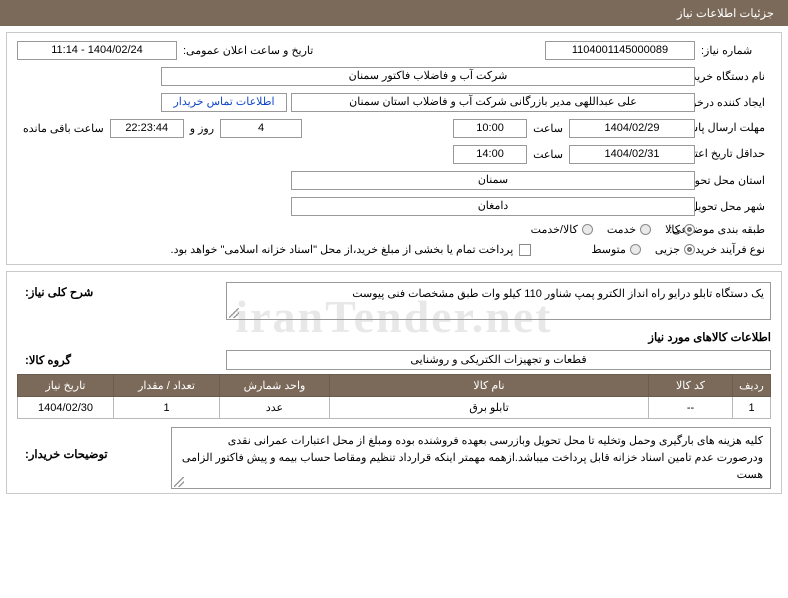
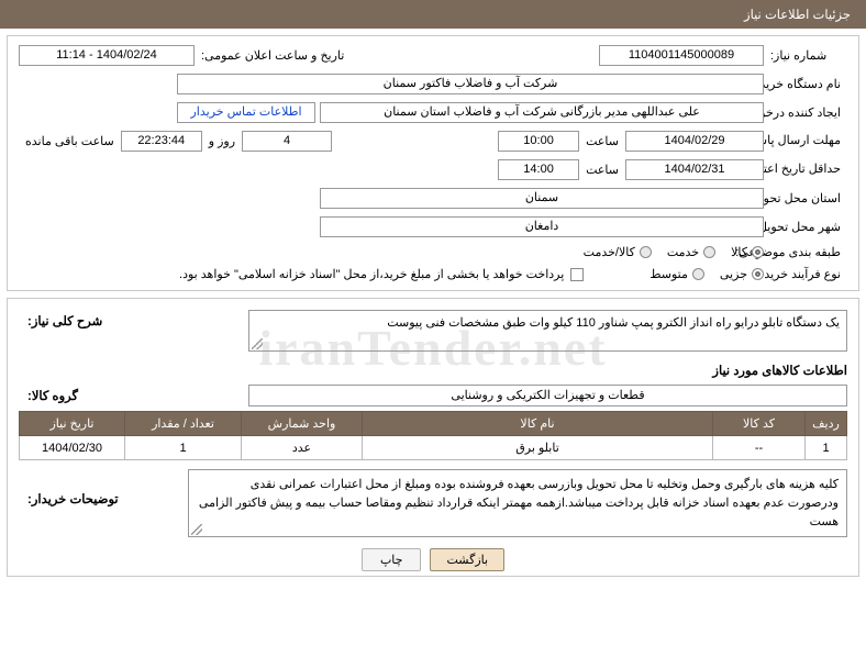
  جزئیات اطلاعات نیاز
  iranTender.net
  شماره نیاز:
  1104001145000089
  تاریخ و ساعت اعلان عمومی:
  1404/02/24 - 11:14
  نام دستگاه خری
  شرکت آب و فاضلاب فاکتور سمنان
  ایجاد کننده درخ
  علی عبداللهی مدیر بازرگانی شرکت آب و فاضلاب استان سمنان
  اطلاعات تماس خریدار
  1404/02/29
  ساعت
  10:00
  4
  روز و
  22:23:44
  ساعت باقی مانده
  1404/02/31
  ساعت
  14:00
  استان محل تحو
  سمنان
  شهر محل تحوی
  دامغان
  طبقه بندی موضی:
  کالا
  خدمت
  کالا/خدمت
  نوع فرآیند خرید
  جزیی
  متوسط
- پرداخت تمام یا بخشی از مبلغ خرید،از محل "اسناد خزانه اسلامی" خواهد بود.
+ پرداخت خواهد یا بخشی از مبلغ خرید،از محل "اسناد خزانه اسلامی" خواهد بود.
  یک دستگاه تابلو درایو راه انداز الکترو پمپ شناور 110 کیلو وات طبق مشخصات فنی پیوست
  شرح کلی نیاز:
  اطلاعات کالاهای مورد نیاز
  قطعات و تجهیزات الکتریکی و روشنایی
  گروه کالا:
  ردیف	کد کالا	نام کالا	واحد شمارش	تعداد / مقدار	تاریخ نیاز
  1	--	تابلو برق	عدد	1	1404/02/30
- کلیه هزینه های بارگیری وحمل وتخلیه تا محل تحویل وبازرسی بعهده فروشنده بوده ومبلغ از محل اعتبارات عمرانی نقدی ودرصورت عدم تامین اسناد خزانه قابل پرداخت میباشد.ازهمه مهمتر اینکه قرارداد تنظیم ومقاصا حساب بیمه و پیش فاکتور الزامی هست
+ کلیه هزینه های بارگیری وحمل وتخلیه تا محل تحویل وبازرسی بعهده فروشنده بوده ومبلغ از محل اعتبارات عمرانی نقدی ودرصورت عدم بعهده اسناد خزانه قابل پرداخت میباشد.ازهمه مهمتر اینکه قرارداد تنظیم ومقاصا حساب بیمه و پیش فاکتور الزامی هست
  توضیحات خریدار:
+ چاپ
+ بازگشت
